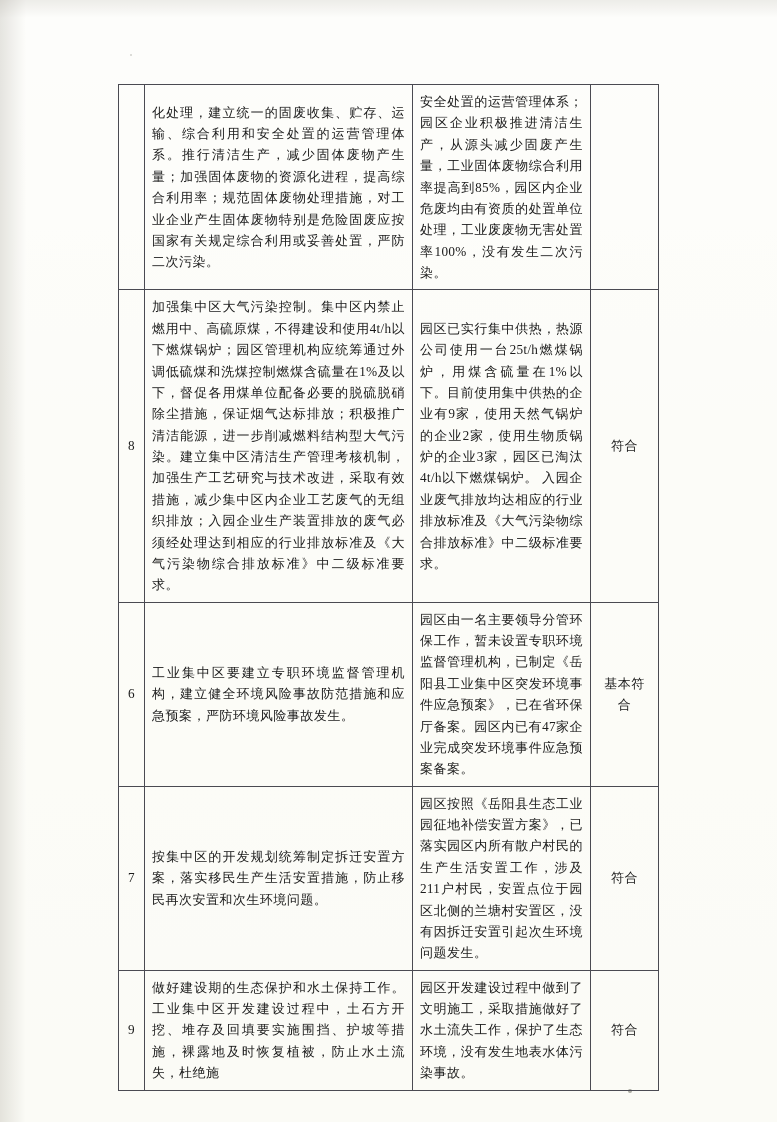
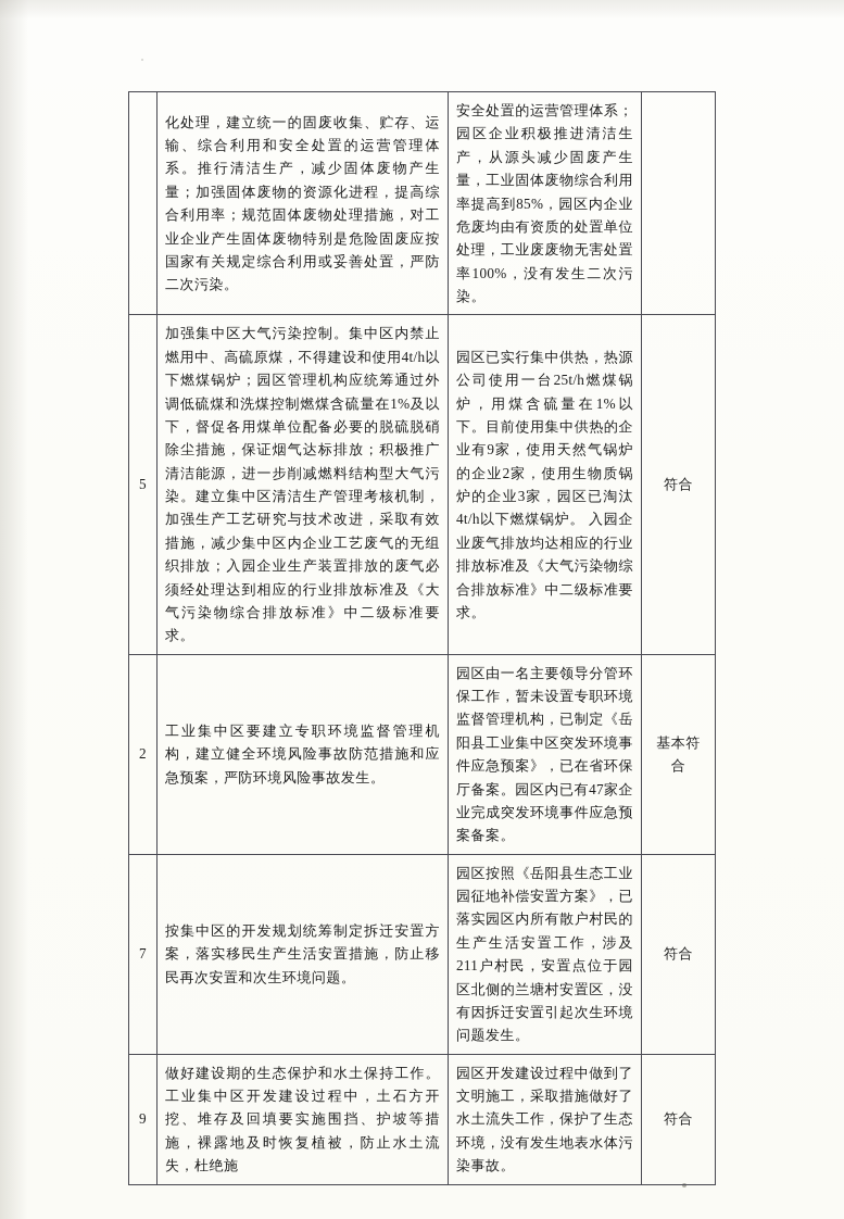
  	化处理，建立统一的固废收集、贮存、运输、综合利用和安全处置的运营管理体系。推行清洁生产，减少固体废物产生量；加强固体废物的资源化进程，提高综合利用率；规范固体废物处理措施，对工业企业产生固体废物特别是危险固废应按国家有关规定综合利用或妥善处置，严防二次污染。	安全处置的运营管理体系；园区企业积极推进清洁生产，从源头减少固废产生量，工业固体废物综合利用率提高到85%，园区内企业危废均由有资质的处置单位处理，工业废废物无害处置率100%，没有发生二次污染。
- 8	加强集中区大气污染控制。集中区内禁止燃用中、高硫原煤，不得建设和使用4t/h以下燃煤锅炉；园区管理机构应统筹通过外调低硫煤和洗煤控制燃煤含硫量在1%及以下，督促各用煤单位配备必要的脱硫脱硝除尘措施，保证烟气达标排放；积极推广清洁能源，进一步削减燃料结构型大气污染。建立集中区清洁生产管理考核机制，加强生产工艺研究与技术改进，采取有效措施，减少集中区内企业工艺废气的无组织排放；入园企业生产装置排放的废气必须经处理达到相应的行业排放标准及《大气污染物综合排放标准》中二级标准要求。	园区已实行集中供热，热源公司使用一台25t/h燃煤锅炉，用煤含硫量在1%以下。目前使用集中供热的企业有9家，使用天然气锅炉的企业2家，使用生物质锅炉的企业3家，园区已淘汰4t/h以下燃煤锅炉。 入园企业废气排放均达相应的行业排放标准及《大气污染物综合排放标准》中二级标准要求。	符合
+ 5	加强集中区大气污染控制。集中区内禁止燃用中、高硫原煤，不得建设和使用4t/h以下燃煤锅炉；园区管理机构应统筹通过外调低硫煤和洗煤控制燃煤含硫量在1%及以下，督促各用煤单位配备必要的脱硫脱硝除尘措施，保证烟气达标排放；积极推广清洁能源，进一步削减燃料结构型大气污染。建立集中区清洁生产管理考核机制，加强生产工艺研究与技术改进，采取有效措施，减少集中区内企业工艺废气的无组织排放；入园企业生产装置排放的废气必须经处理达到相应的行业排放标准及《大气污染物综合排放标准》中二级标准要求。	园区已实行集中供热，热源公司使用一台25t/h燃煤锅炉，用煤含硫量在1%以下。目前使用集中供热的企业有9家，使用天然气锅炉的企业2家，使用生物质锅炉的企业3家，园区已淘汰4t/h以下燃煤锅炉。 入园企业废气排放均达相应的行业排放标准及《大气污染物综合排放标准》中二级标准要求。	符合
- 6	工业集中区要建立专职环境监督管理机构，建立健全环境风险事故防范措施和应急预案，严防环境风险事故发生。	园区由一名主要领导分管环保工作，暂未设置专职环境监督管理机构，已制定《岳阳县工业集中区突发环境事件应急预案》，已在省环保厅备案。园区内已有47家企业完成突发环境事件应急预案备案。	基本符合
+ 2	工业集中区要建立专职环境监督管理机构，建立健全环境风险事故防范措施和应急预案，严防环境风险事故发生。	园区由一名主要领导分管环保工作，暂未设置专职环境监督管理机构，已制定《岳阳县工业集中区突发环境事件应急预案》，已在省环保厅备案。园区内已有47家企业完成突发环境事件应急预案备案。	基本符合
  7	按集中区的开发规划统筹制定拆迁安置方案，落实移民生产生活安置措施，防止移民再次安置和次生环境问题。	园区按照《岳阳县生态工业园征地补偿安置方案》，已落实园区内所有散户村民的生产生活安置工作，涉及211户村民，安置点位于园区北侧的兰塘村安置区，没有因拆迁安置引起次生环境问题发生。	符合
  9	做好建设期的生态保护和水土保持工作。工业集中区开发建设过程中，土石方开挖、堆存及回填要实施围挡、护坡等措施，裸露地及时恢复植被，防止水土流失，杜绝施	园区开发建设过程中做到了文明施工，采取措施做好了水土流失工作，保护了生态环境，没有发生地表水体污染事故。	符合
